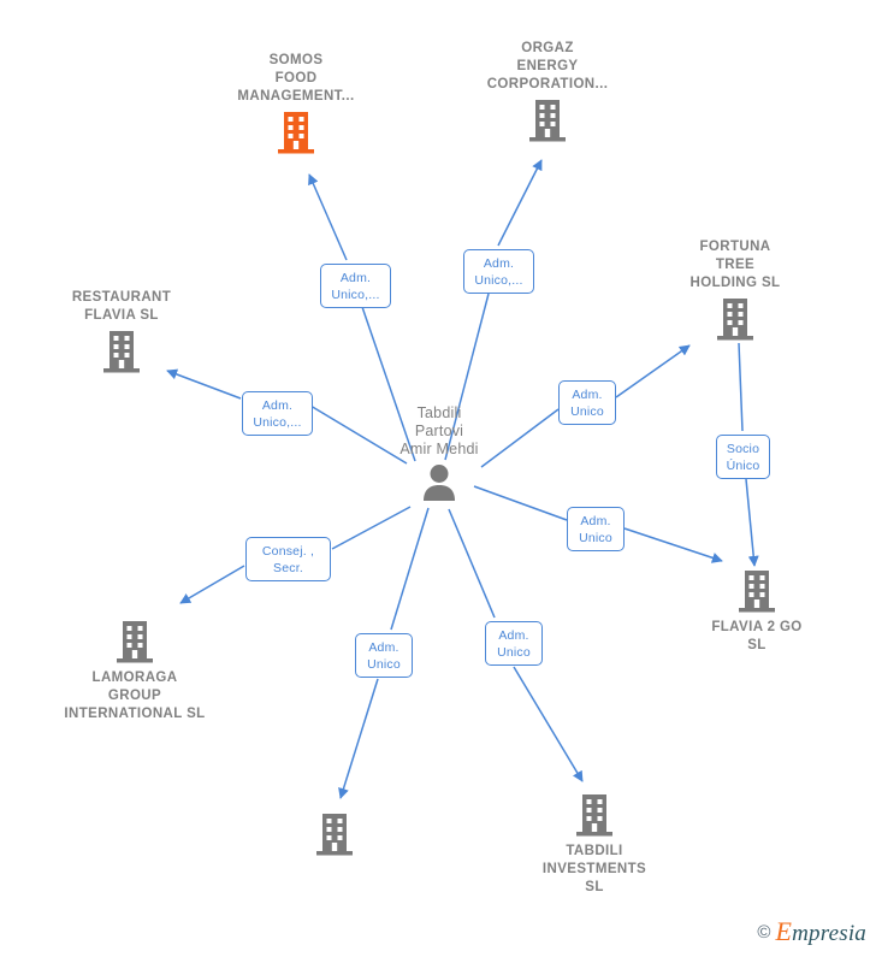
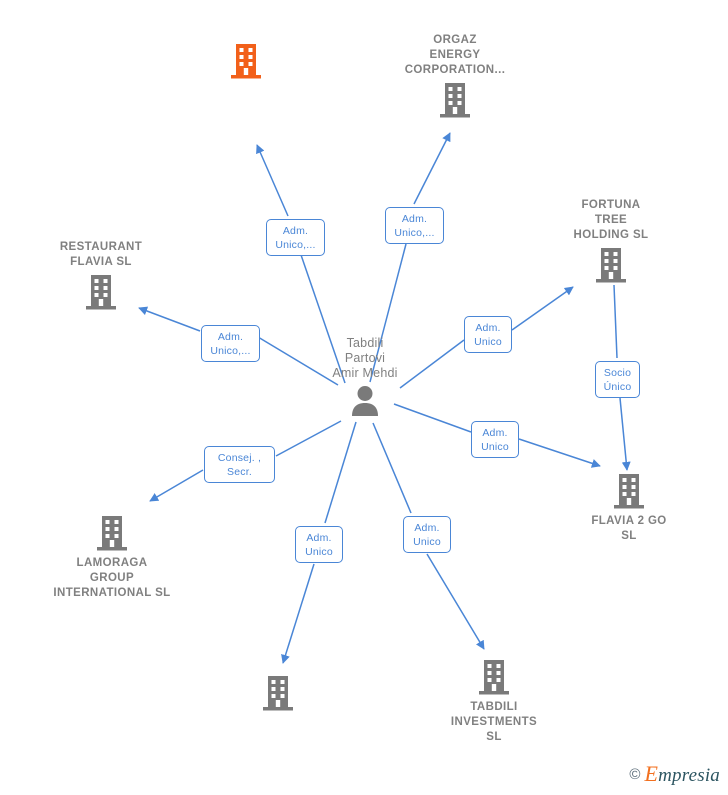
- SOMOS
- FOOD
- MANAGEMENT...
  ORGAZ
  ENERGY
  CORPORATION...
  FORTUNA
  TREE
  HOLDING SL
  RESTAURANT
  FLAVIA SL
  FLAVIA 2 GO
  SL
  LAMORAGA
  GROUP
  INTERNATIONAL SL
  TABDILI
  INVESTMENTS
  SL
  Tabdili
  Partovi
  Amir Mehdi
  Adm.
  Unico,...
  Adm.
  Unico,...
  Adm.
  Unico
  Adm.
  Unico,...
  Socio
  Único
  Adm.
  Unico
  Consej. ,
  Secr.
  Adm.
  Unico
  Adm.
  Unico
  ©
  Empresia
